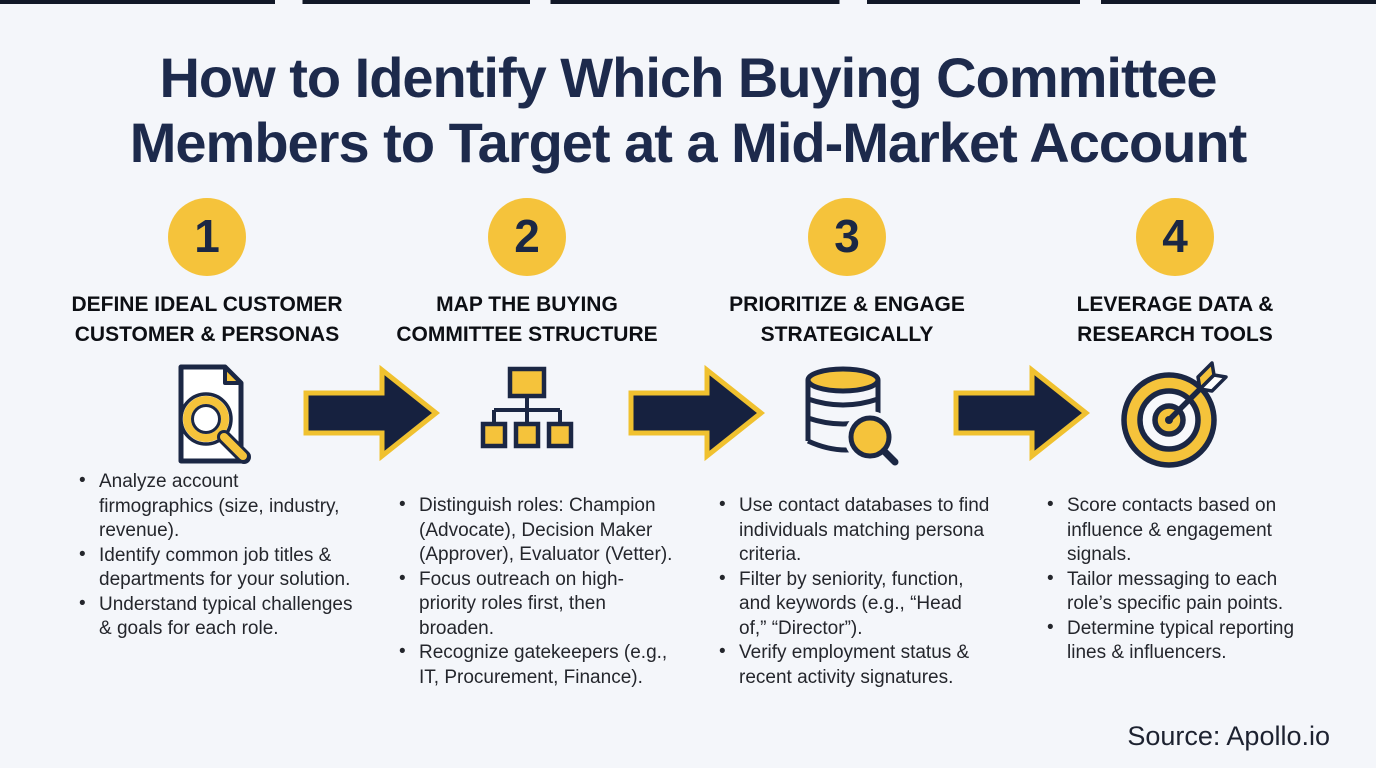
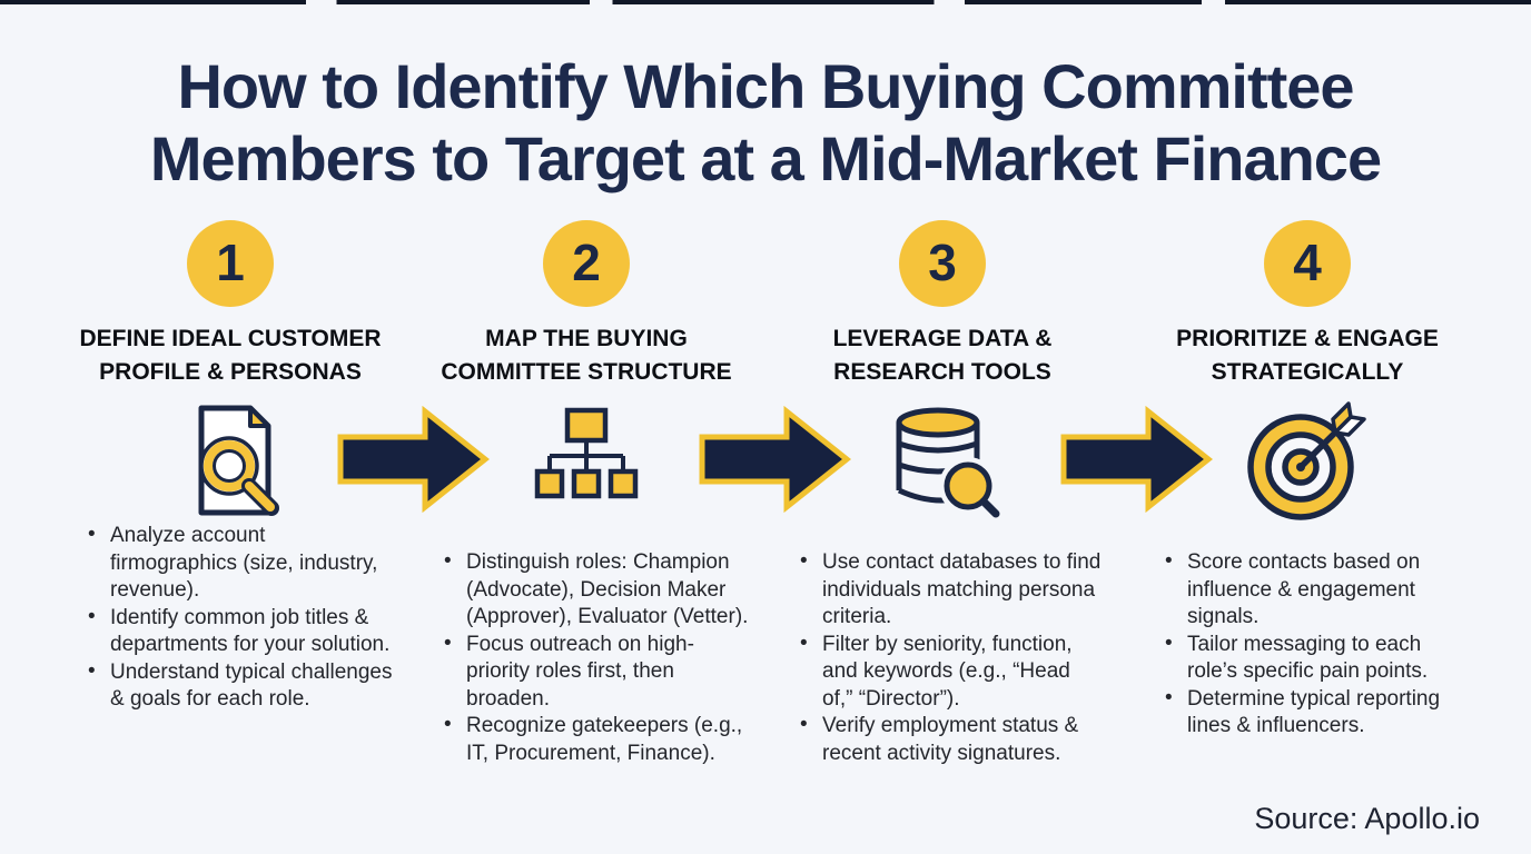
  How to Identify Which Buying Committee
- Members to Target at a Mid-Market Account
+ Members to Target at a Mid-Market Finance
  1
- DEFINE IDEAL CUSTOMER CUSTOMER & PERSONAS
+ DEFINE IDEAL CUSTOMER PROFILE & PERSONAS
  Analyze account firmographics (size, industry, revenue).
  Identify common job titles & departments for your solution.
  Understand typical challenges & goals for each role.
  2
  MAP THE BUYING COMMITTEE STRUCTURE
  Distinguish roles: Champion (Advocate), Decision Maker (Approver), Evaluator (Vetter).
  Focus outreach on high-priority roles first, then broaden.
  Recognize gatekeepers (e.g., IT, Procurement, Finance).
  3
- PRIORITIZE & ENGAGE STRATEGICALLY
+ LEVERAGE DATA & RESEARCH TOOLS
  Use contact databases to find individuals matching persona criteria.
  Filter by seniority, function, and keywords (e.g., “Head of,” “Director”).
  Verify employment status & recent activity signatures.
  4
- LEVERAGE DATA & RESEARCH TOOLS
+ PRIORITIZE & ENGAGE STRATEGICALLY
  Score contacts based on influence & engagement signals.
  Tailor messaging to each role’s specific pain points.
  Determine typical reporting lines & influencers.
  Source: Apollo.io
